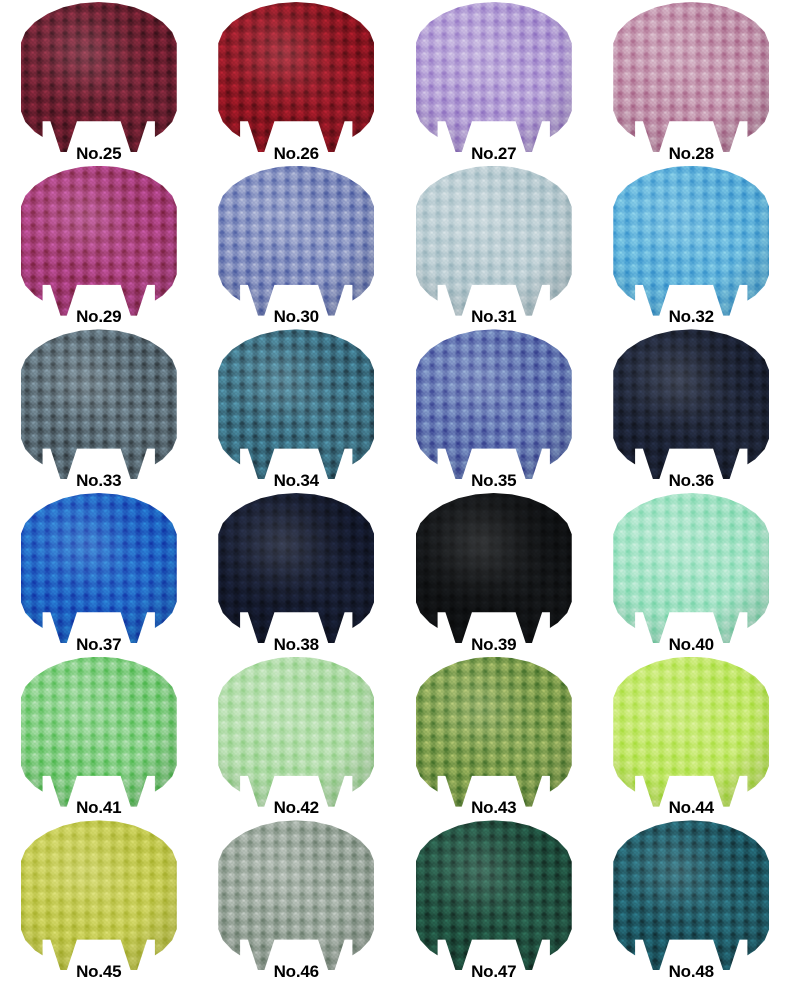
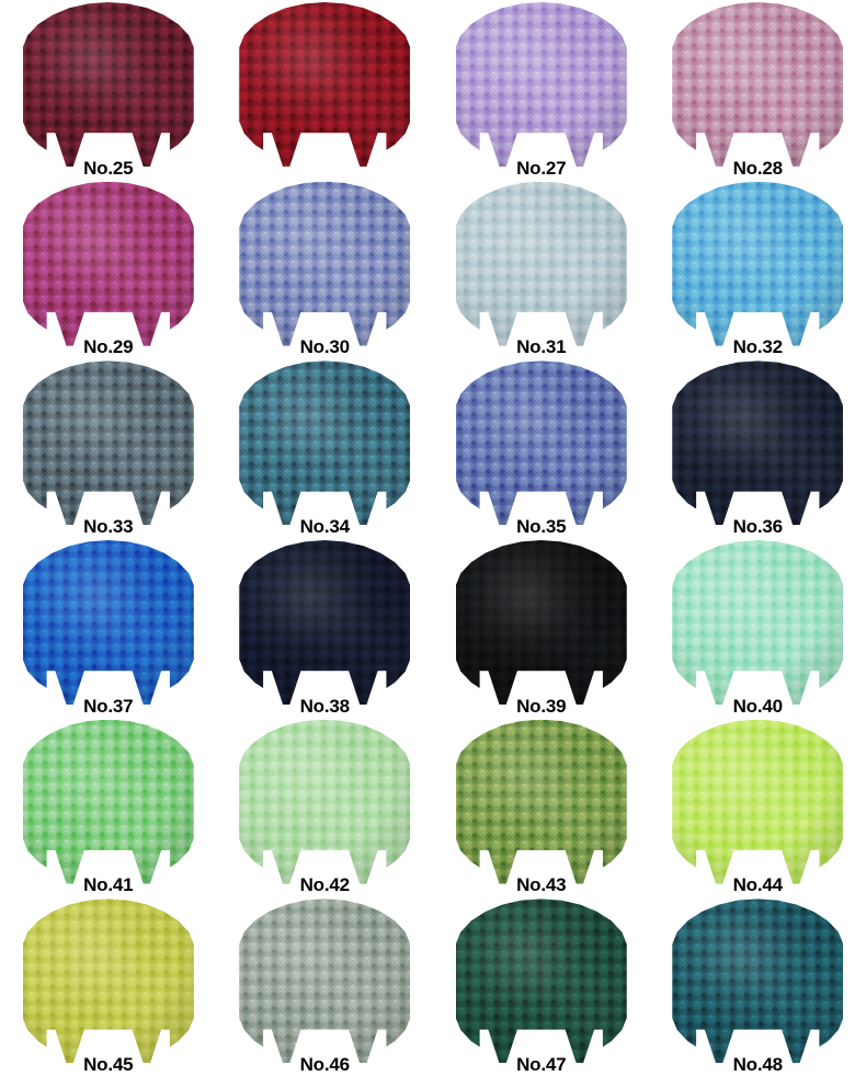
  No.25
- No.26
  No.27
  No.28
  No.29
  No.30
  No.31
  No.32
  No.33
  No.34
  No.35
  No.36
  No.37
  No.38
  No.39
  No.40
  No.41
  No.42
  No.43
  No.44
  No.45
  No.46
  No.47
  No.48
